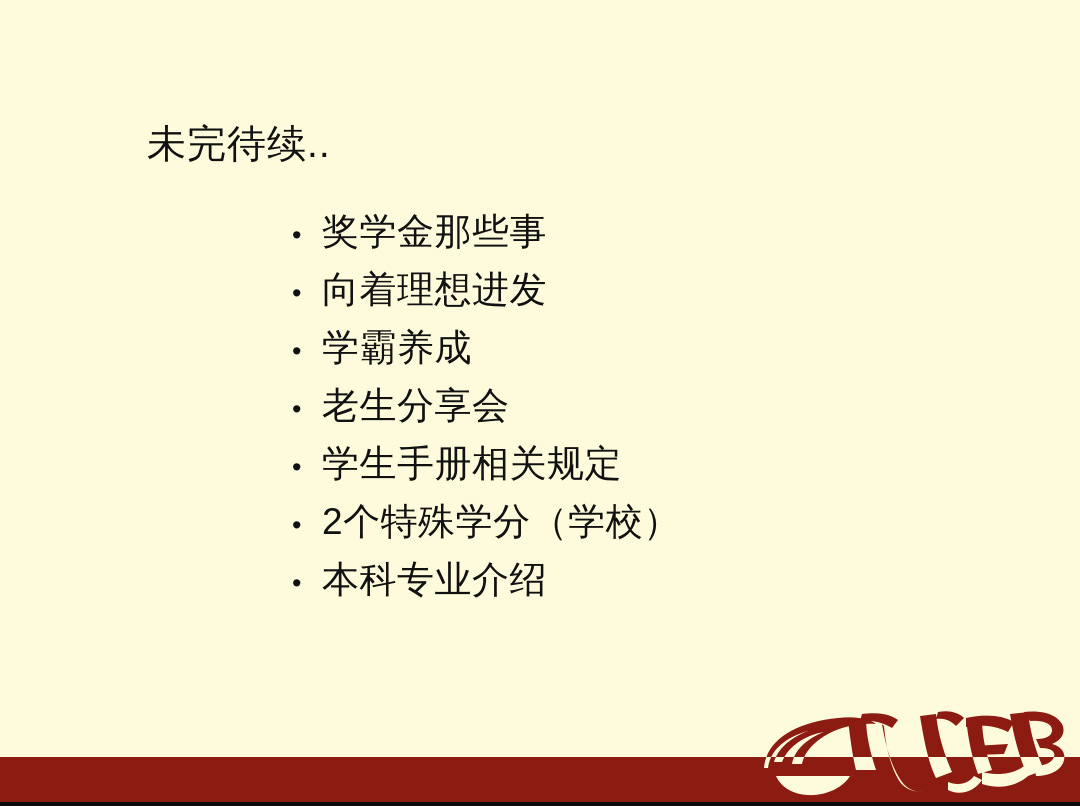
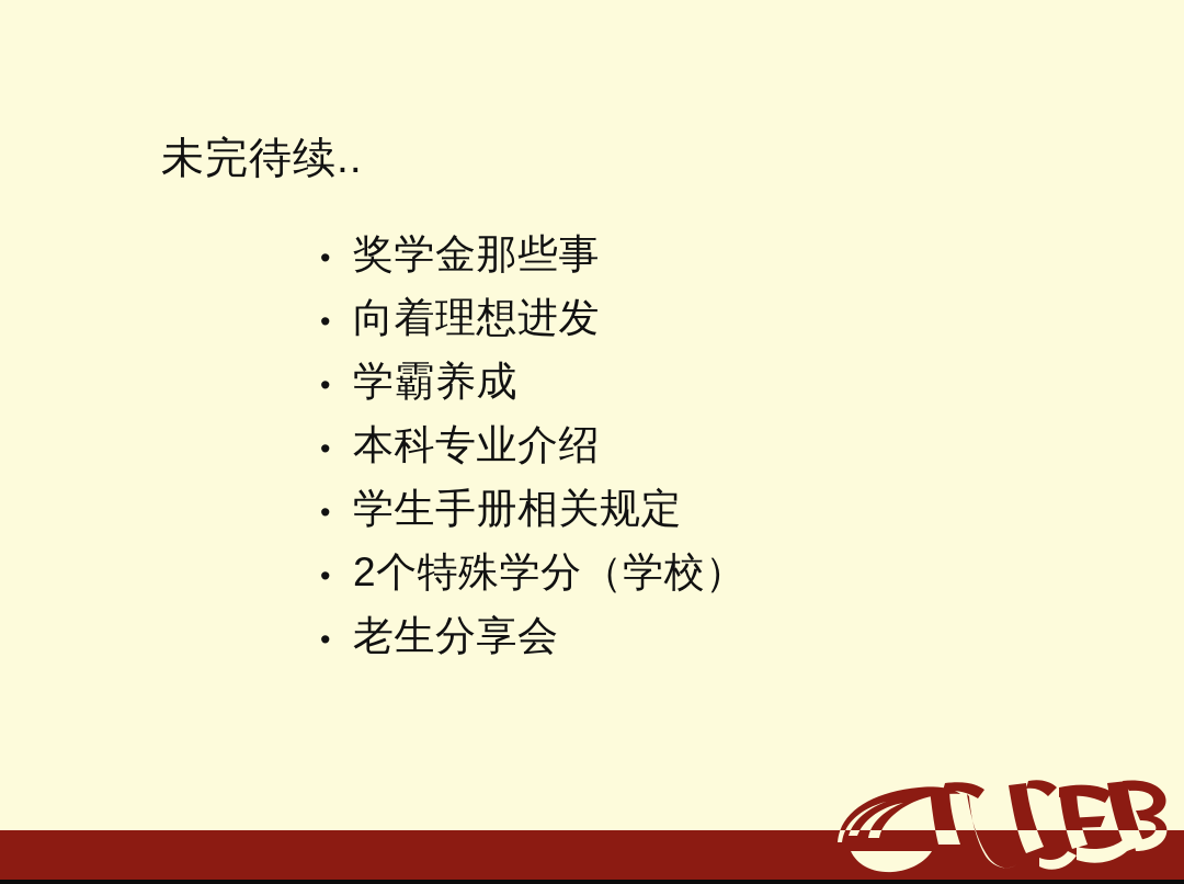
  未完待续..
  •
  奖学金那些事
  •
  向着理想进发
  •
  学霸养成
  •
- 老生分享会
+ 本科专业介绍
  •
  学生手册相关规定
  •
  2个特殊学分（学校）
  •
- 本科专业介绍
+ 老生分享会
